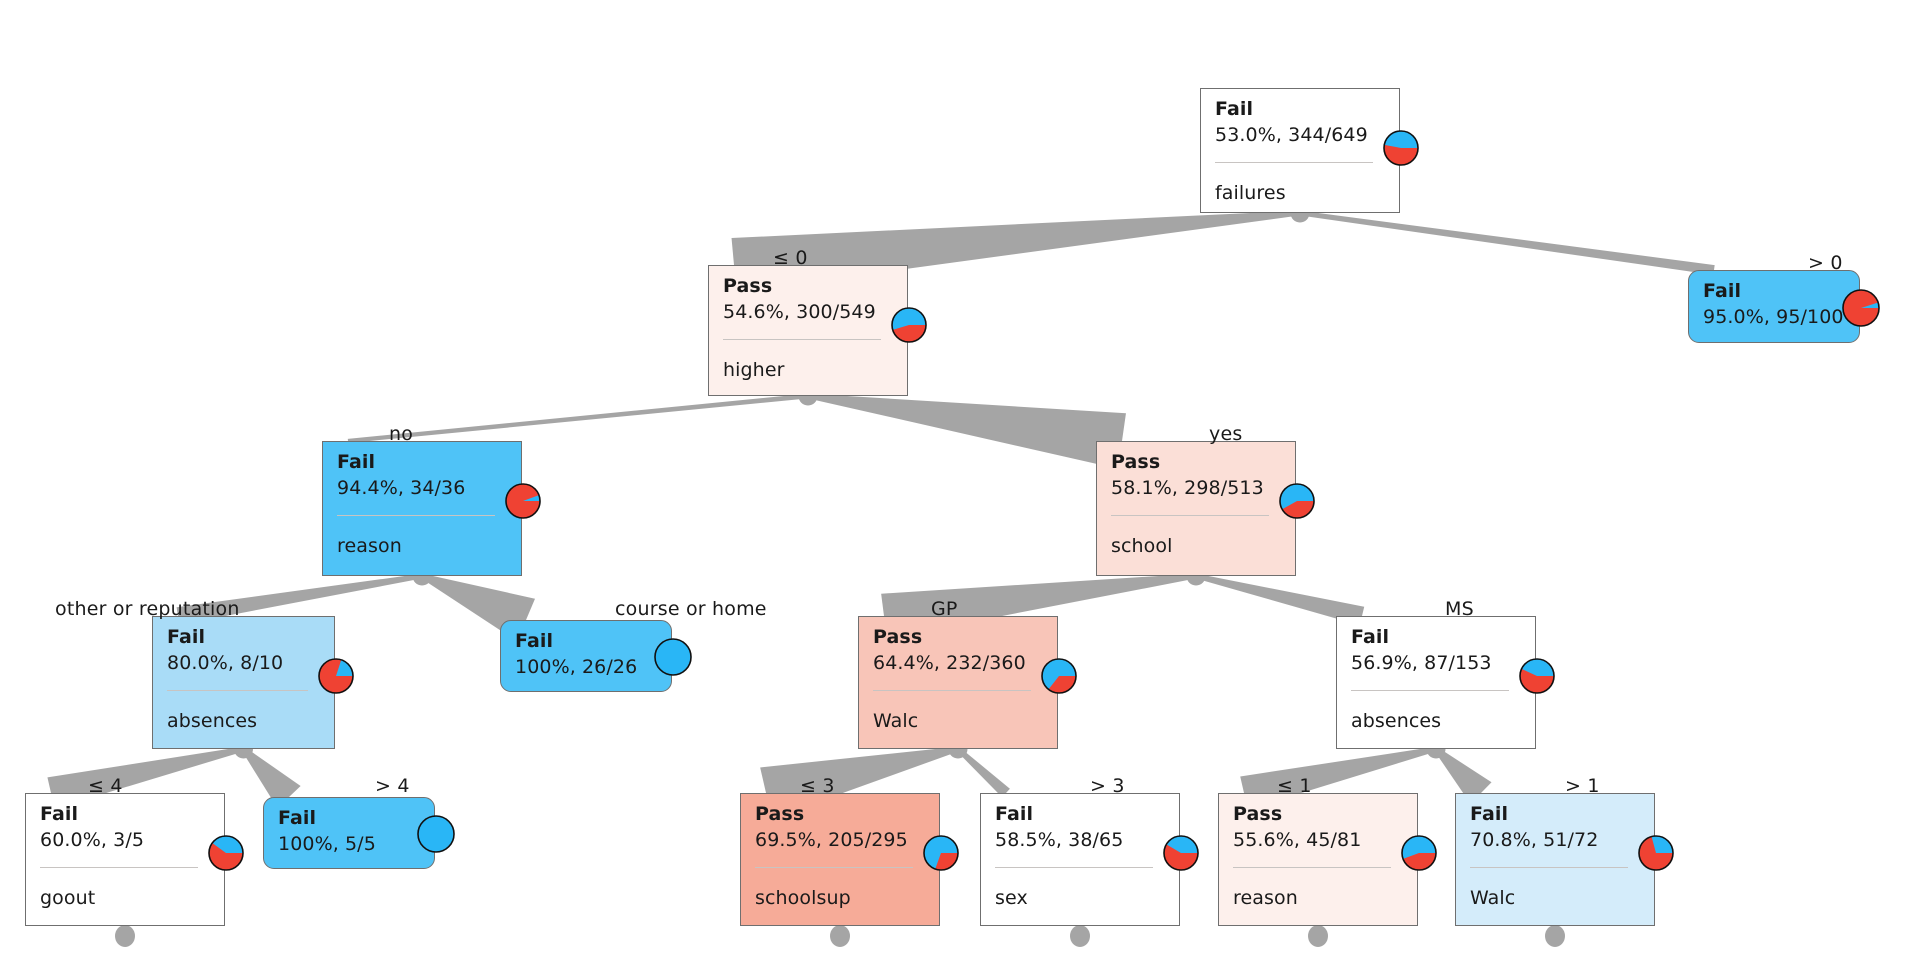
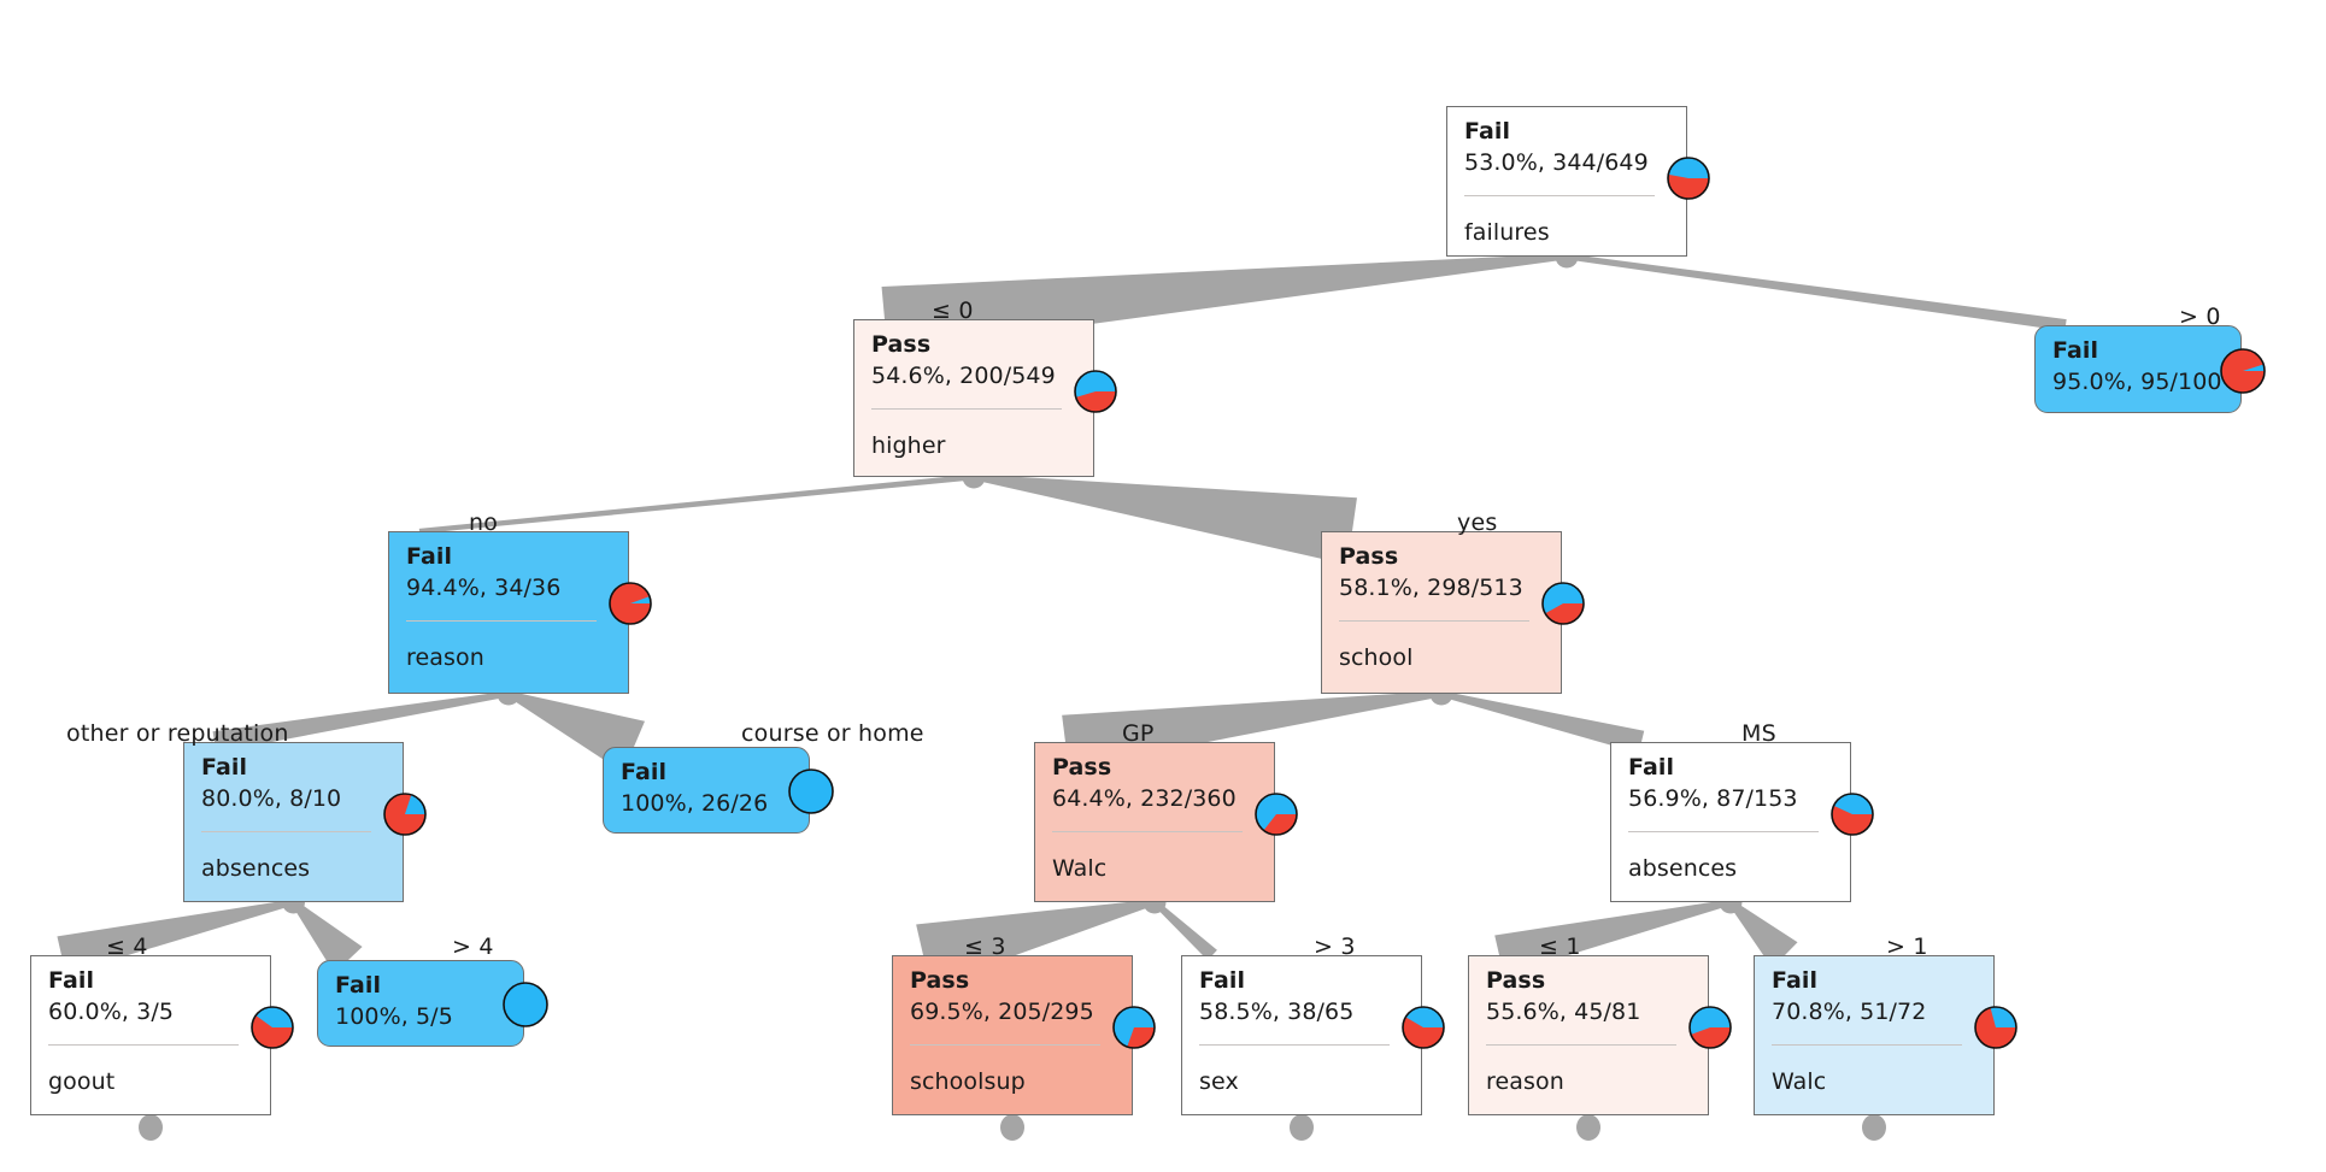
  Fail
  53.0%, 344/649
  failures
  Pass
- 54.6%, 300/549
+ 54.6%, 200/549
  higher
  Fail
  95.0%, 95/100
  Fail
  94.4%, 34/36
  reason
  Pass
  58.1%, 298/513
  school
  Fail
  80.0%, 8/10
  absences
  Fail
  100%, 26/26
  Pass
  64.4%, 232/360
  Walc
  Fail
  56.9%, 87/153
  absences
  Fail
  60.0%, 3/5
  goout
  Fail
  100%, 5/5
  Pass
  69.5%, 205/295
  schoolsup
  Fail
  58.5%, 38/65
  sex
  Pass
  55.6%, 45/81
  reason
  Fail
  70.8%, 51/72
  Walc
  ≤ 0
  > 0
  no
  yes
  other or reputation
  course or home
  GP
  MS
  ≤ 4
  > 4
  ≤ 3
  > 3
  ≤ 1
  > 1
